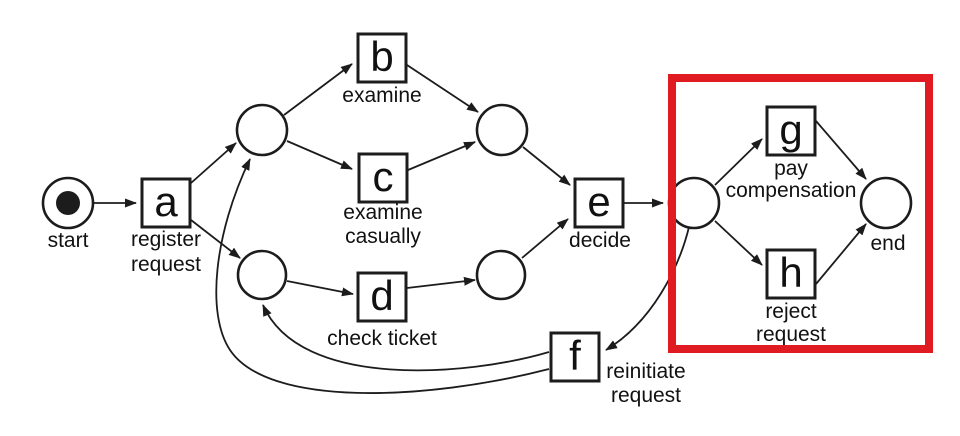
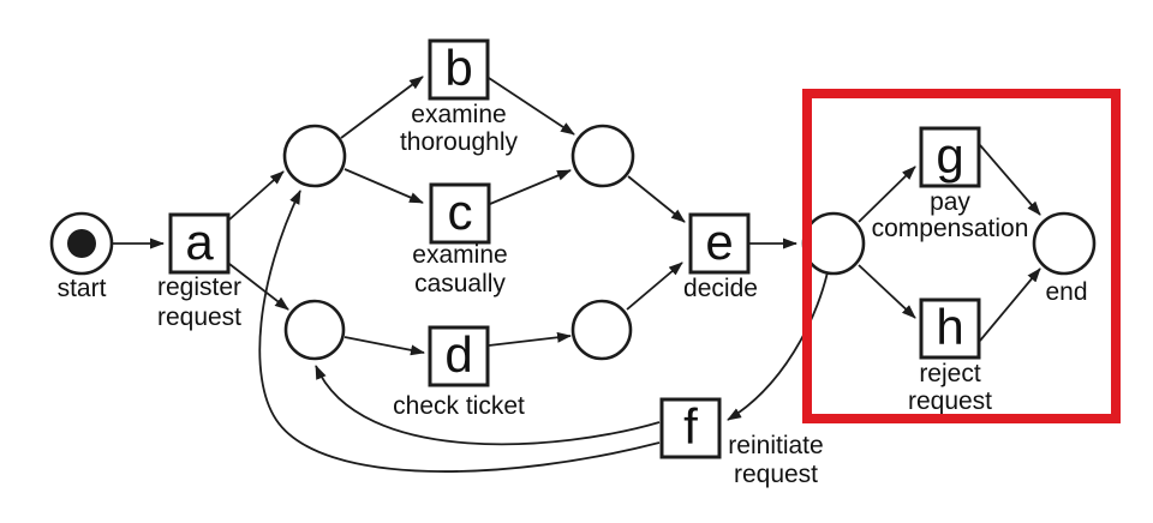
  start
  end
  a
  register
  request
  b
  examine
+ thoroughly
  c
  examine
  casually
  d
  check ticket
  e
  decide
  f
  reinitiate
  request
  g
  pay
  compensation
  h
  reject
  request
